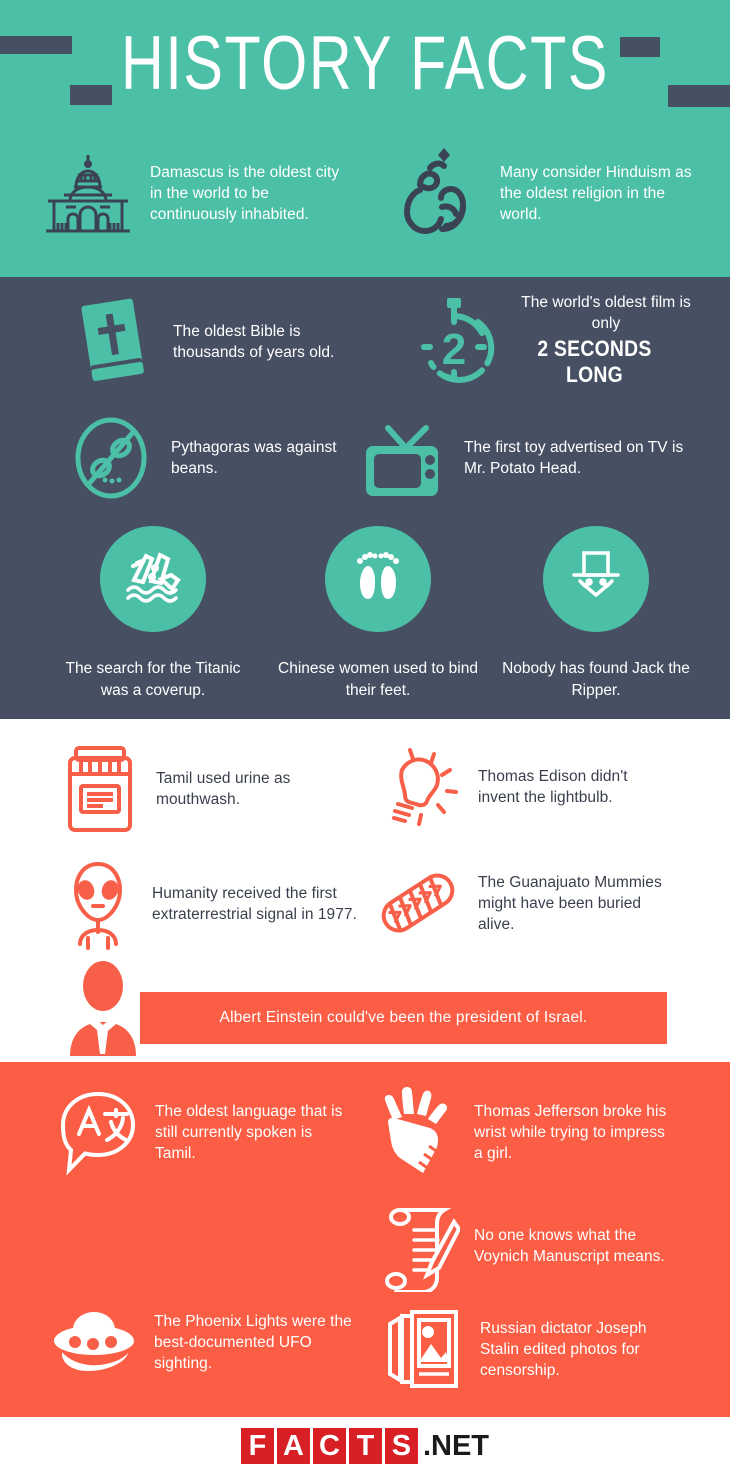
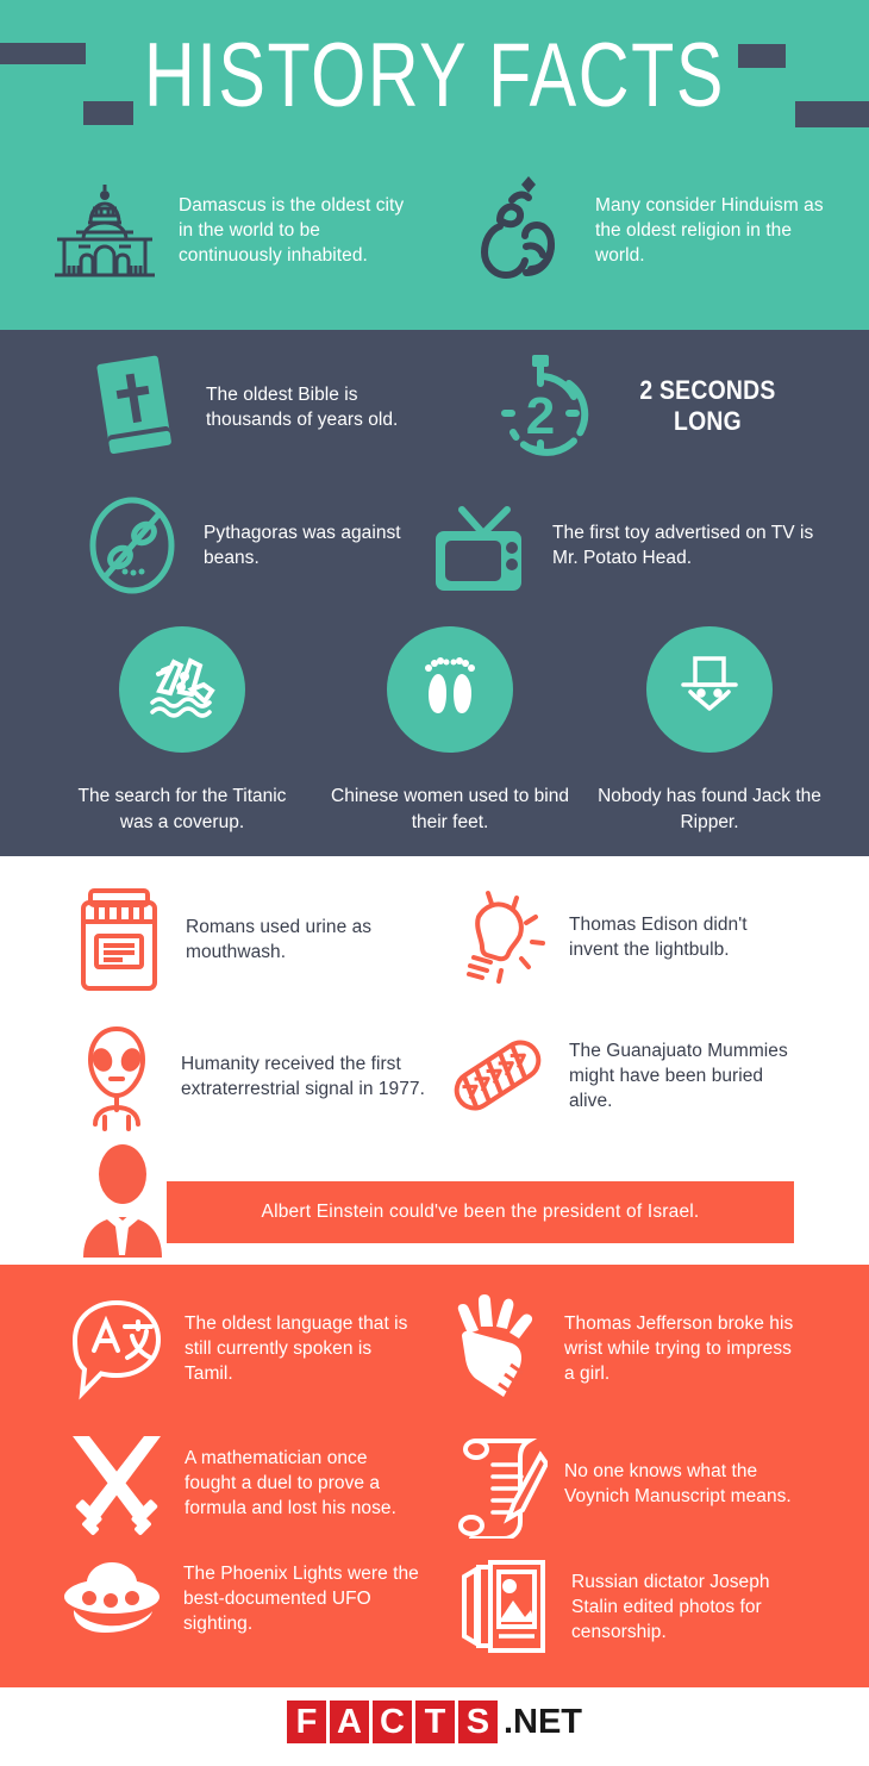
  HISTORY FACTS
  Damascus is the oldest city in the world to be continuously inhabited.
  Many consider Hinduism as the oldest religion in the world.
  The oldest Bible is thousands of years old.
  2
- The world's oldest film is only
  2 SECONDS LONG
  Pythagoras was against beans.
  The first toy advertised on TV is Mr. Potato Head.
  The search for the Titanic was a coverup.
  Chinese women used to bind their feet.
  Nobody has found Jack the Ripper.
- Tamil used urine as mouthwash.
+ Romans used urine as mouthwash.
  Thomas Edison didn't invent the lightbulb.
  Humanity received the first extraterrestrial signal in 1977.
  The Guanajuato Mummies might have been buried alive.
  Albert Einstein could've been the president of Israel.
  The oldest language that is still currently spoken is Tamil.
  Thomas Jefferson broke his wrist while trying to impress a girl.
+ A mathematician once fought a duel to prove a formula and lost his nose.
  No one knows what the Voynich Manuscript means.
  The Phoenix Lights were the best-documented UFO sighting.
  Russian dictator Joseph Stalin edited photos for censorship.
  F
  A
  C
  T
  S
  .NET
